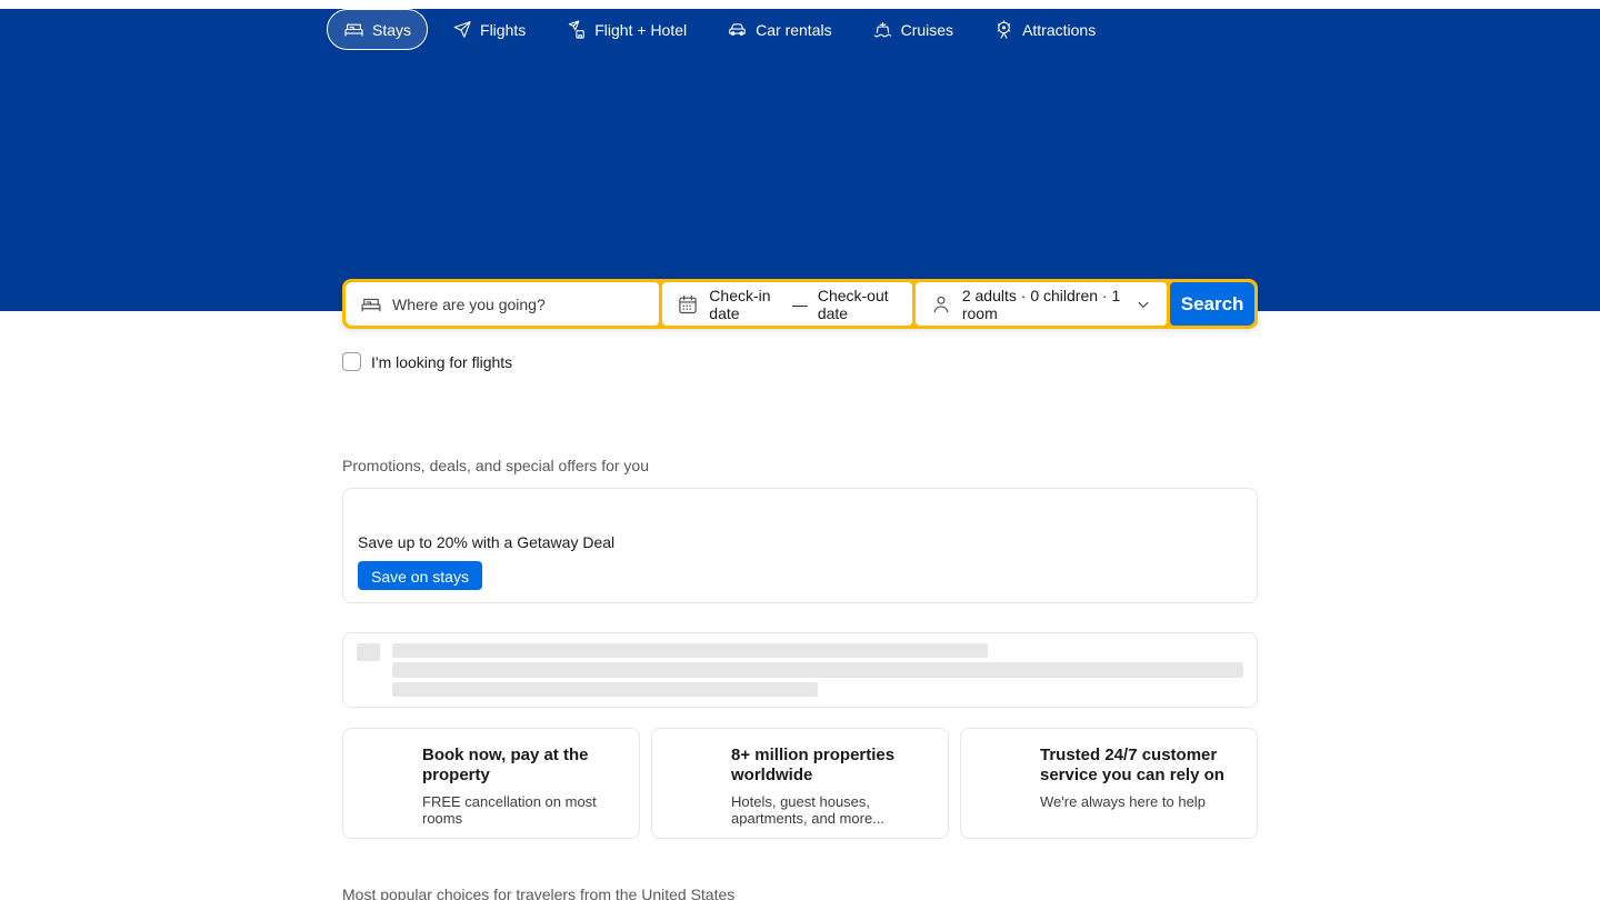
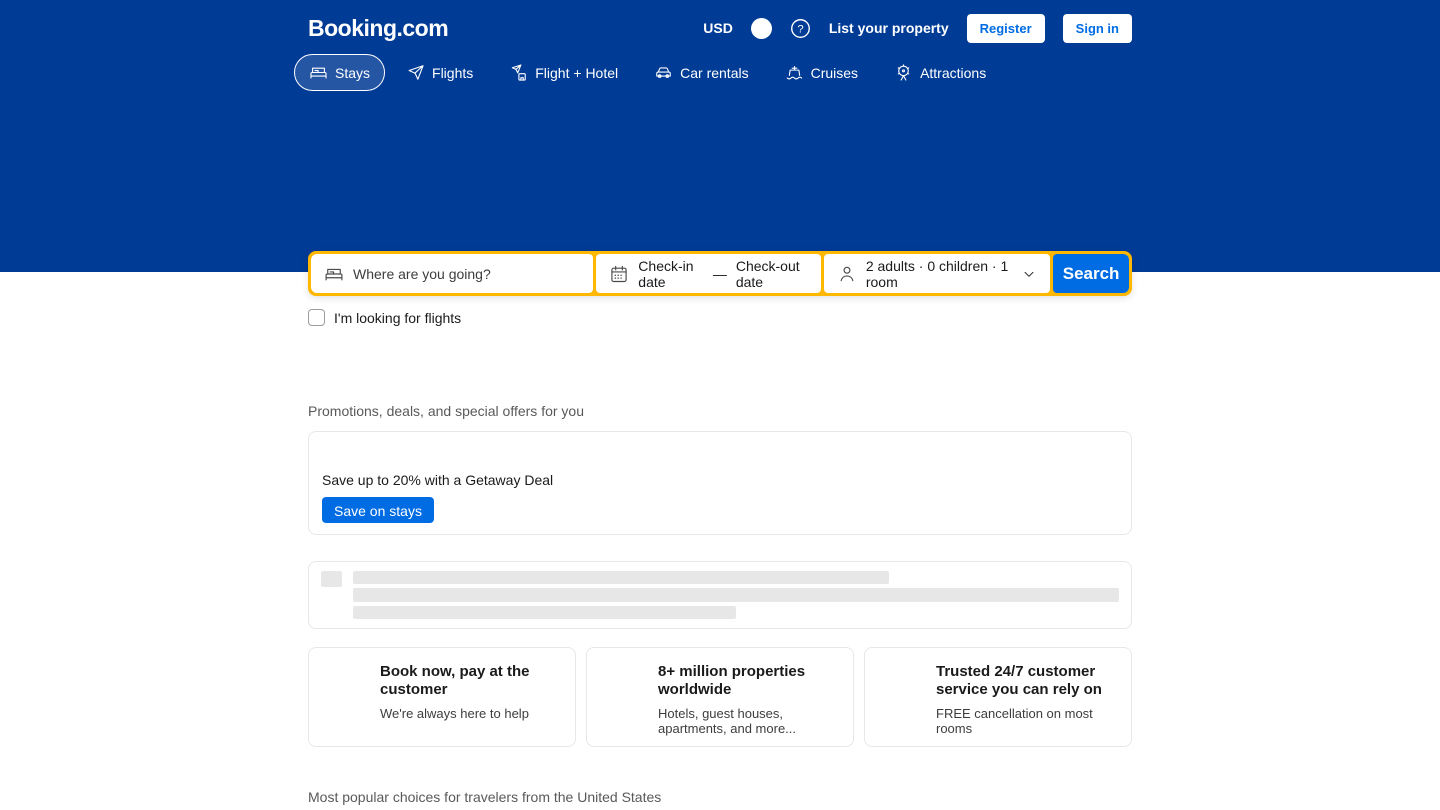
+ Booking.com
+ USD
+ ?
+ List your property
+ Register
+ Sign in
  Stays
  Flights
  Flight + Hotel
  Car rentals
  Cruises
  Attractions
  Where are you going?
  Check-in date
  —
  Check-out date
  2 adults · 0 children · 1 room
  Search
  I'm looking for flights
  Promotions, deals, and special offers for you
  Save up to 20% with a Getaway Deal
  Save on stays
- Book now, pay at the property
+ Book now, pay at the customer
- FREE cancellation on most rooms
+ We're always here to help
  8+ million properties worldwide
  Hotels, guest houses, apartments, and more...
  Trusted 24/7 customer service you can rely on
- We're always here to help
+ FREE cancellation on most rooms
  Most popular choices for travelers from the United States
